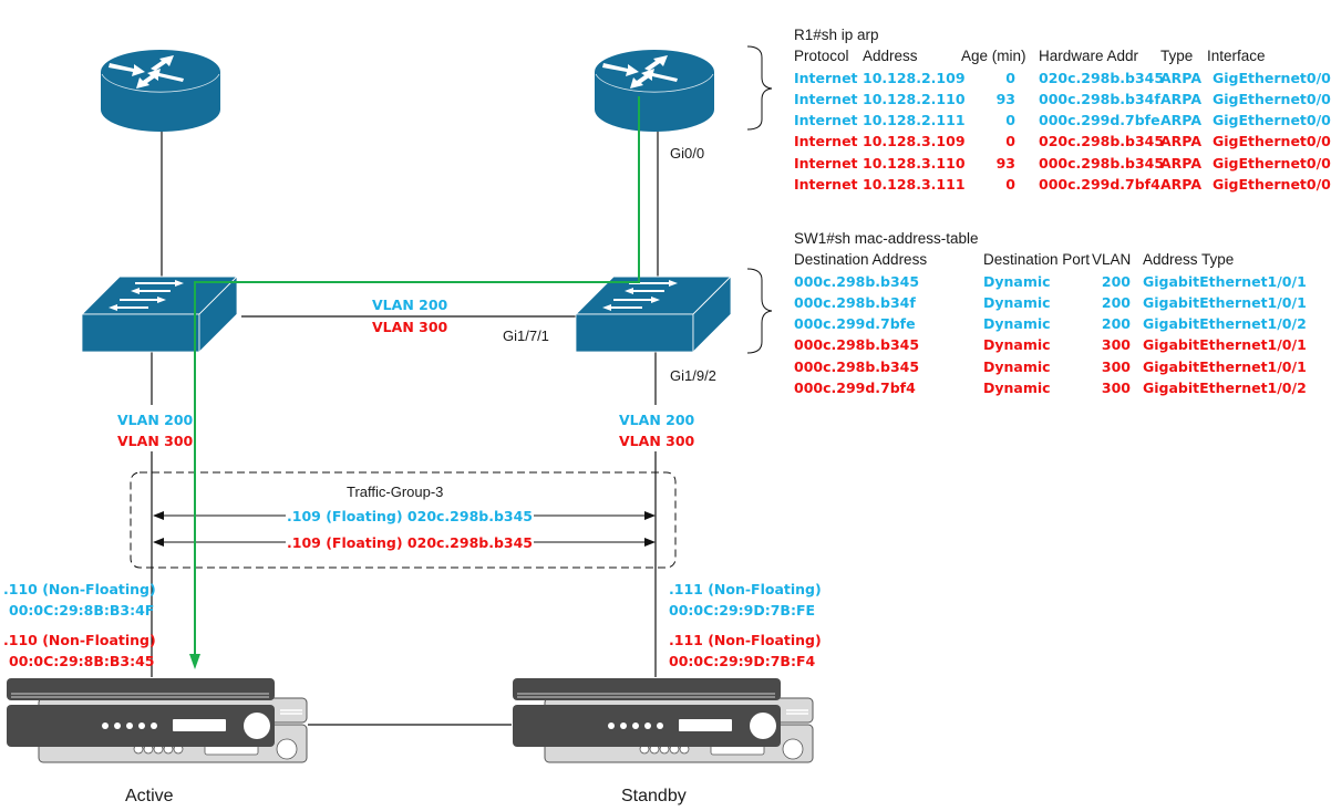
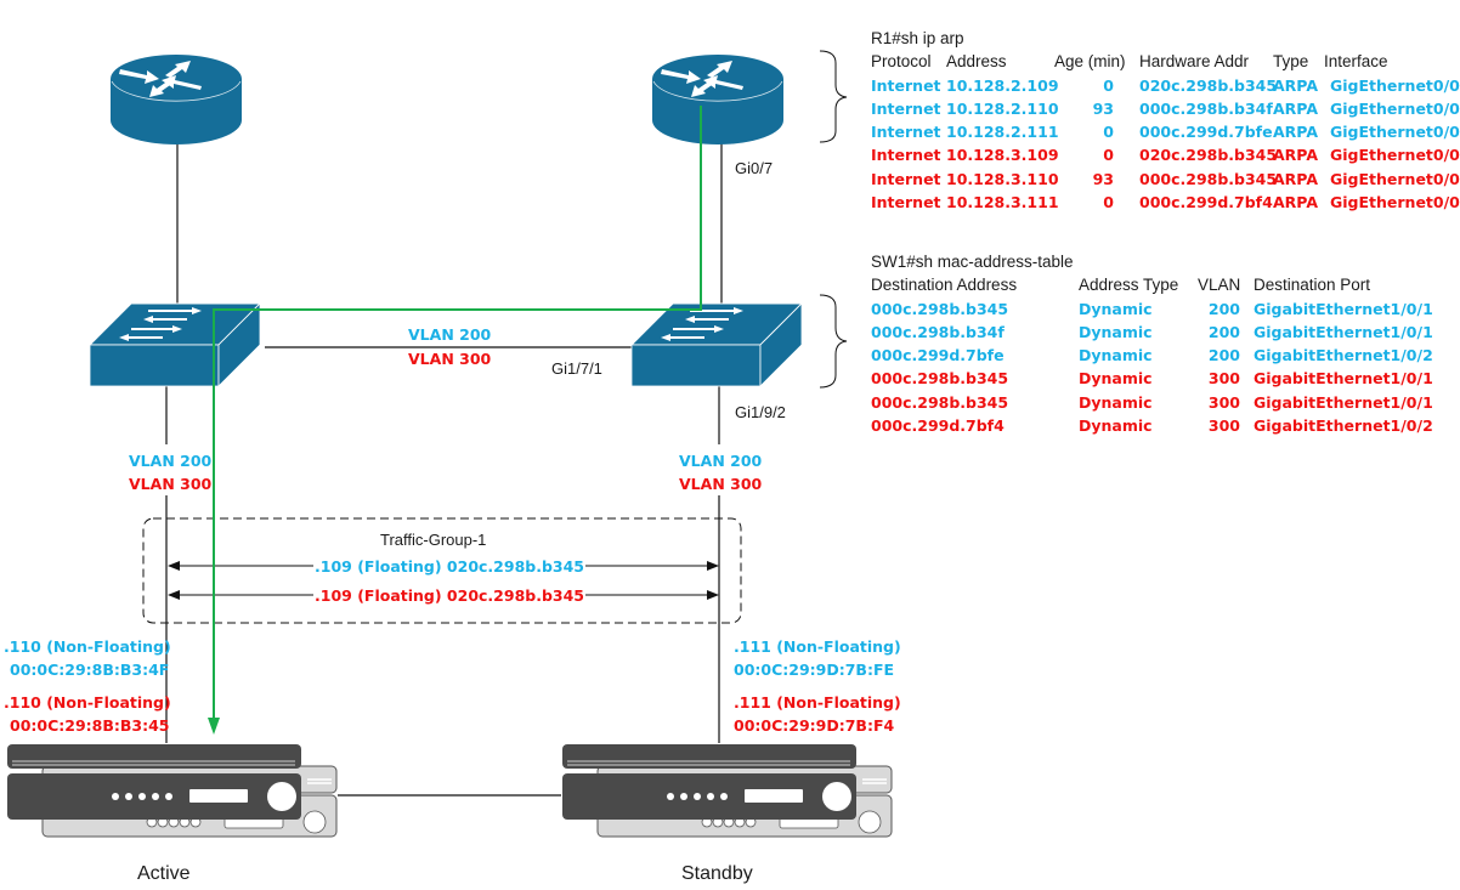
- Gi0/0
+ Gi0/7
  Gi1/7/1
  Gi1/9/2
  VLAN 200
  VLAN 300
  VLAN 200
  VLAN 300
  VLAN 200
  VLAN 300
- Traffic-Group-3
+ Traffic-Group-1
  .109 (Floating) 020c.298b.b345
  .109 (Floating) 020c.298b.b345
  .110 (Non-Floating)
  00:0C:29:8B:B3:4F
  .110 (Non-Floating)
  00:0C:29:8B:B3:45
  .111 (Non-Floating)
  00:0C:29:9D:7B:FE
  .111 (Non-Floating)
  00:0C:29:9D:7B:F4
  Active
  Standby
  R1#sh ip arp
  Protocol
  Address
  Age (min)
  Hardware Addr
  Type
  Interface
  Internet
  10.128.2.109
  0
  020c.298b.b345
  ARPA
  GigEthernet0/0
  Internet
  10.128.2.110
  93
  000c.298b.b34f
  ARPA
  GigEthernet0/0
  Internet
  10.128.2.111
  0
  000c.299d.7bfe
  ARPA
  GigEthernet0/0
  Internet
  10.128.3.109
  0
  020c.298b.b345
  ARPA
  GigEthernet0/0
  Internet
  10.128.3.110
  93
  000c.298b.b345
  ARPA
  GigEthernet0/0
  Internet
  10.128.3.111
  0
  000c.299d.7bf4
  ARPA
  GigEthernet0/0
  SW1#sh mac-address-table
  Destination Address
- Destination Port
+ Address Type
  VLAN
- Address Type
+ Destination Port
  000c.298b.b345
  Dynamic
  200
  GigabitEthernet1/0/1
  000c.298b.b34f
  Dynamic
  200
  GigabitEthernet1/0/1
  000c.299d.7bfe
  Dynamic
  200
  GigabitEthernet1/0/2
  000c.298b.b345
  Dynamic
  300
  GigabitEthernet1/0/1
  000c.298b.b345
  Dynamic
  300
  GigabitEthernet1/0/1
  000c.299d.7bf4
  Dynamic
  300
  GigabitEthernet1/0/2
